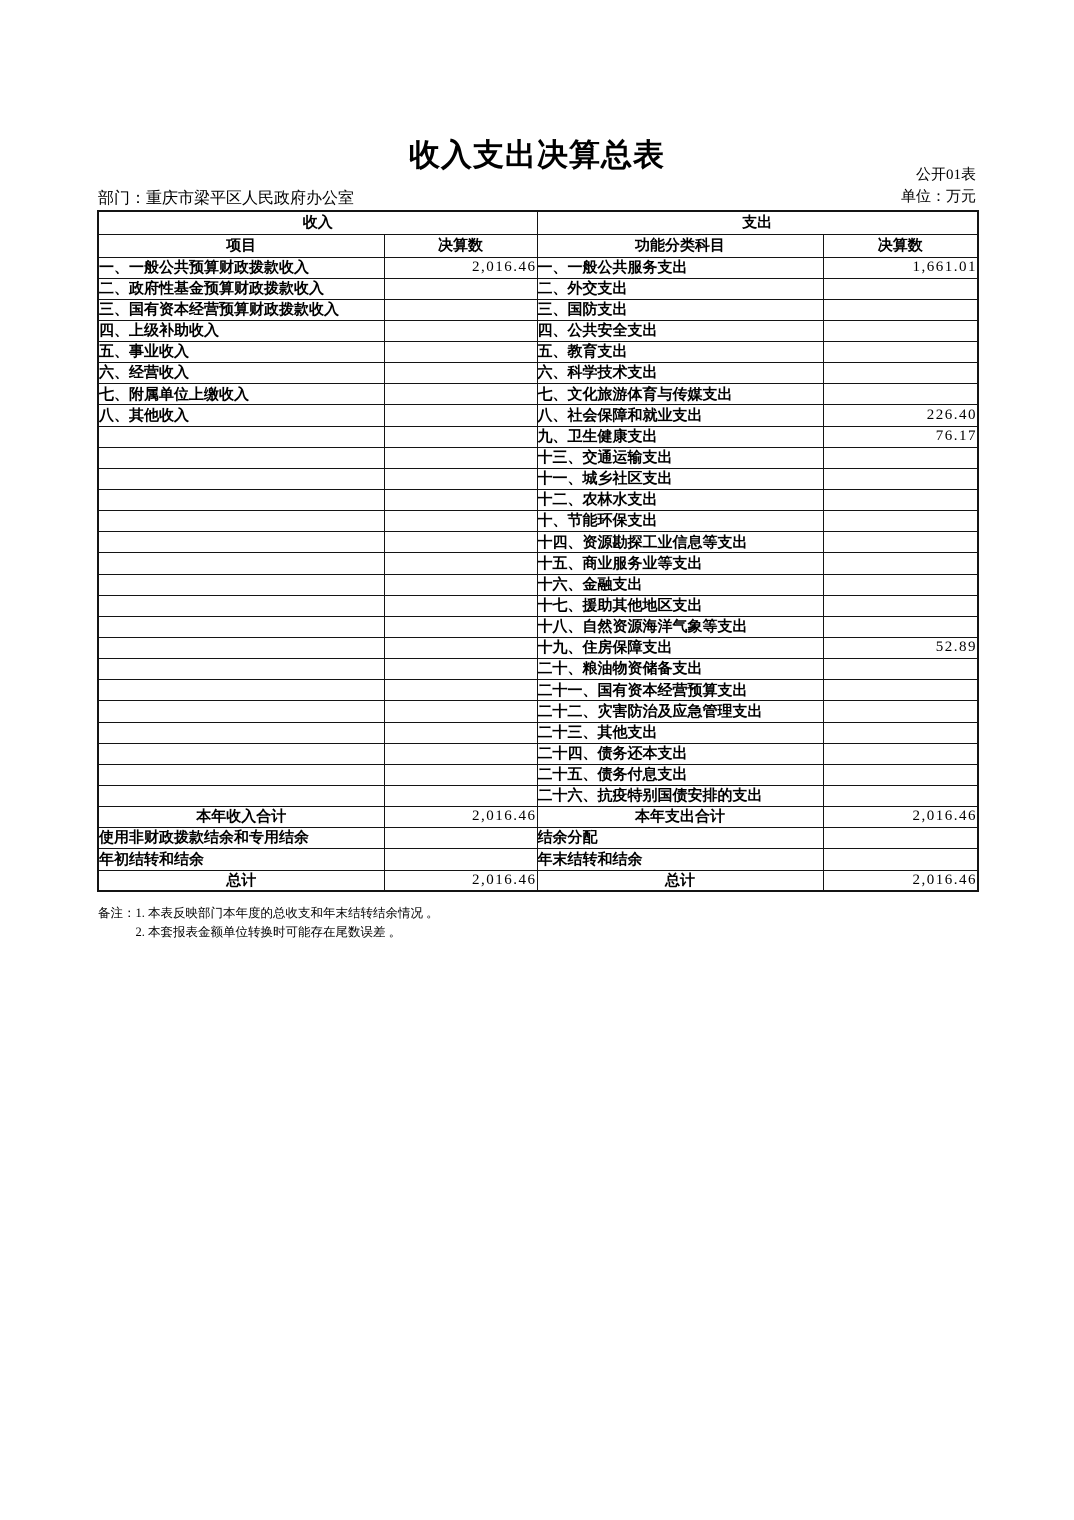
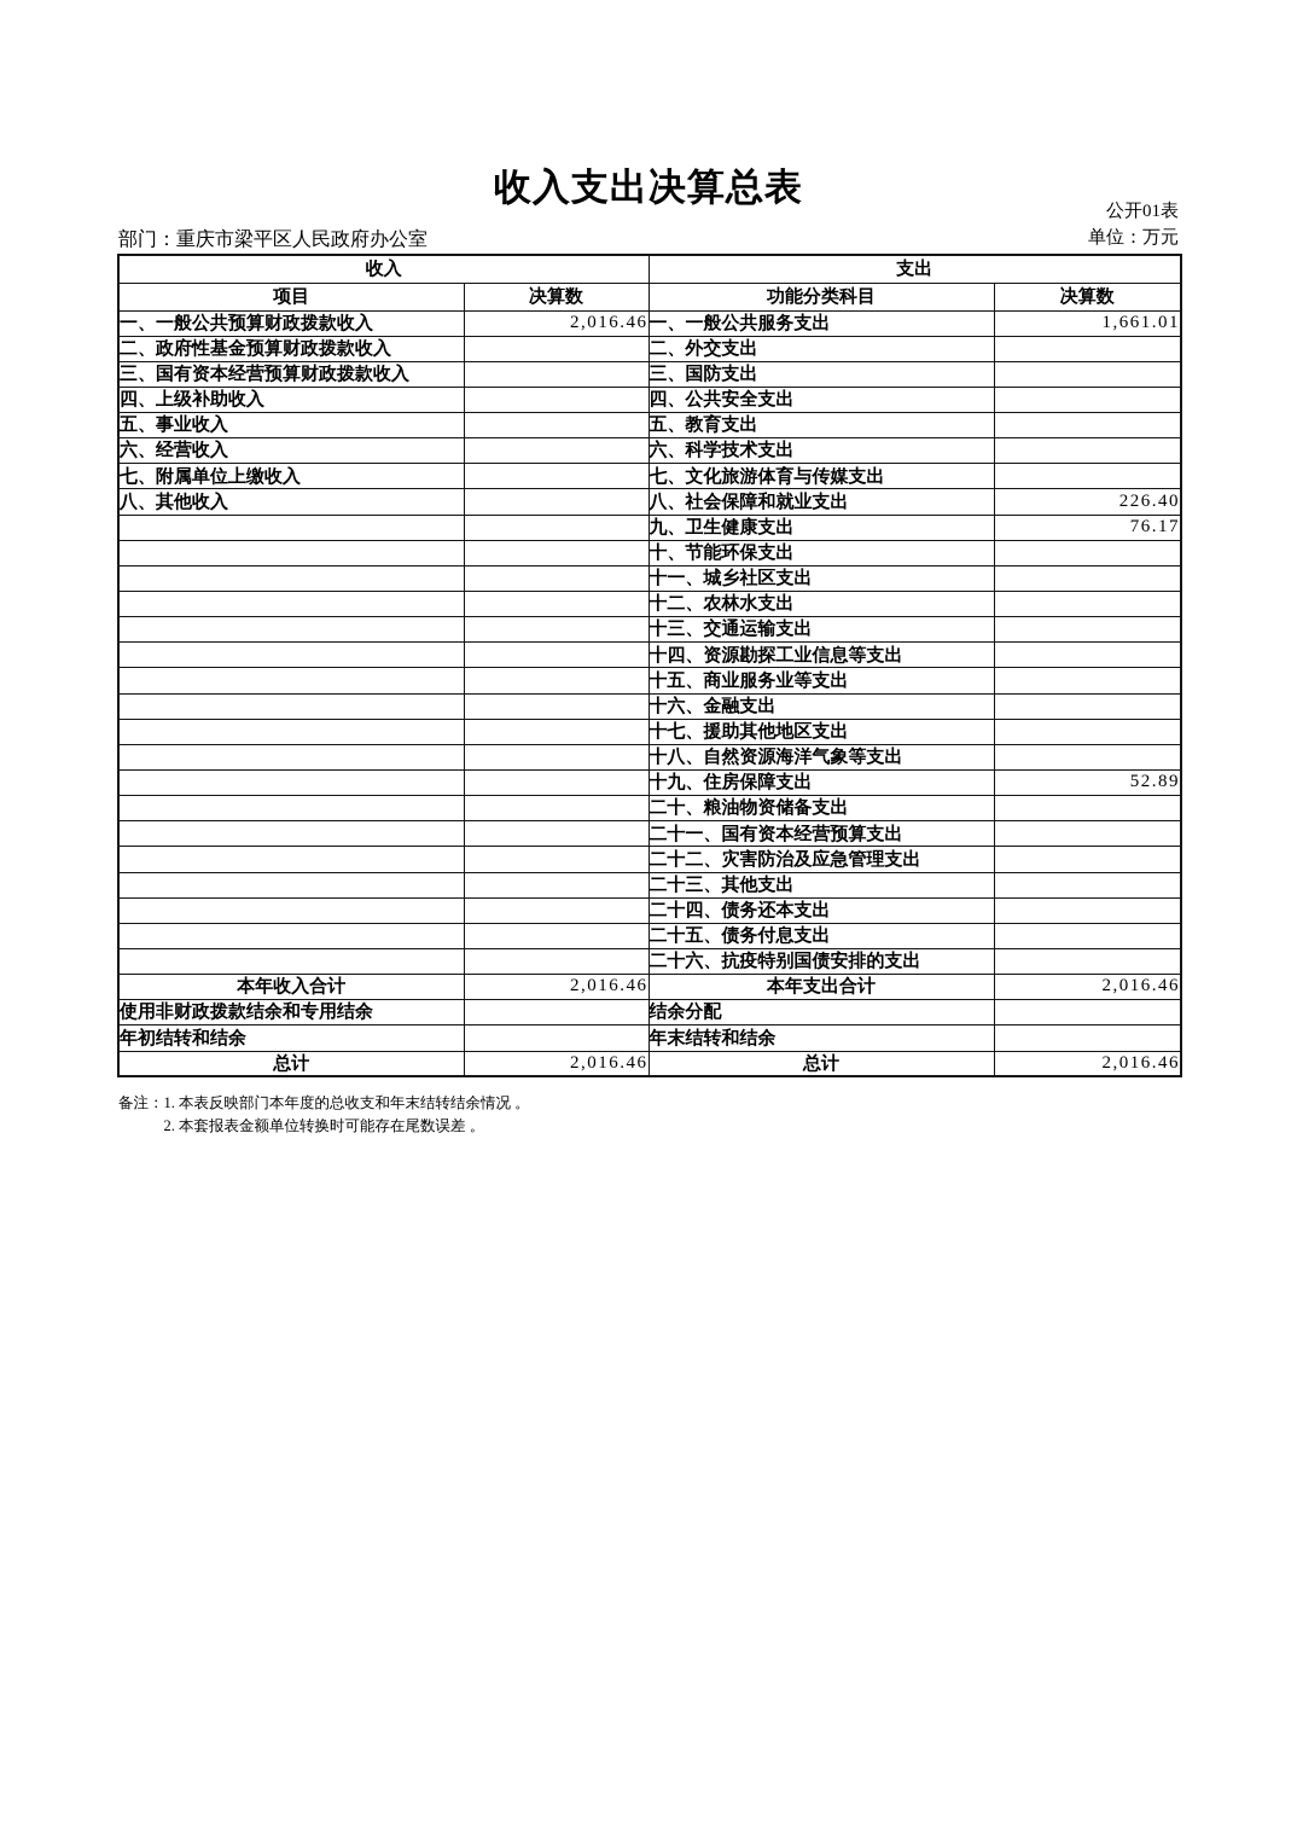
  收入支出决算总表
  公开01表
  部门：重庆市梁平区人民政府办公室
  单位：万元
  收入	支出
  项目	决算数	功能分类科目	决算数
  一、一般公共预算财政拨款收入	2,016.46	一、一般公共服务支出	1,661.01
  二、政府性基金预算财政拨款收入		二、外交支出
  三、国有资本经营预算财政拨款收入		三、国防支出
  四、上级补助收入		四、公共安全支出
  五、事业收入		五、教育支出
  六、经营收入		六、科学技术支出
  七、附属单位上缴收入		七、文化旅游体育与传媒支出
  八、其他收入		八、社会保障和就业支出	226.40
  		九、卫生健康支出	76.17
- 		十三、交通运输支出
+ 		十、节能环保支出
  		十一、城乡社区支出
  		十二、农林水支出
- 		十、节能环保支出
+ 		十三、交通运输支出
  		十四、资源勘探工业信息等支出
  		十五、商业服务业等支出
  		十六、金融支出
  		十七、援助其他地区支出
  		十八、自然资源海洋气象等支出
  		十九、住房保障支出	52.89
  		二十、粮油物资储备支出
  		二十一、国有资本经营预算支出
  		二十二、灾害防治及应急管理支出
  		二十三、其他支出
  		二十四、债务还本支出
  		二十五、债务付息支出
  		二十六、抗疫特别国债安排的支出
  本年收入合计	2,016.46	本年支出合计	2,016.46
  使用非财政拨款结余和专用结余		结余分配
  年初结转和结余		年末结转和结余
  总计	2,016.46	总计	2,016.46
  备注：
  1. 本表反映部门本年度的总收支和年末结转结余情况 。
  2. 本套报表金额单位转换时可能存在尾数误差 。
